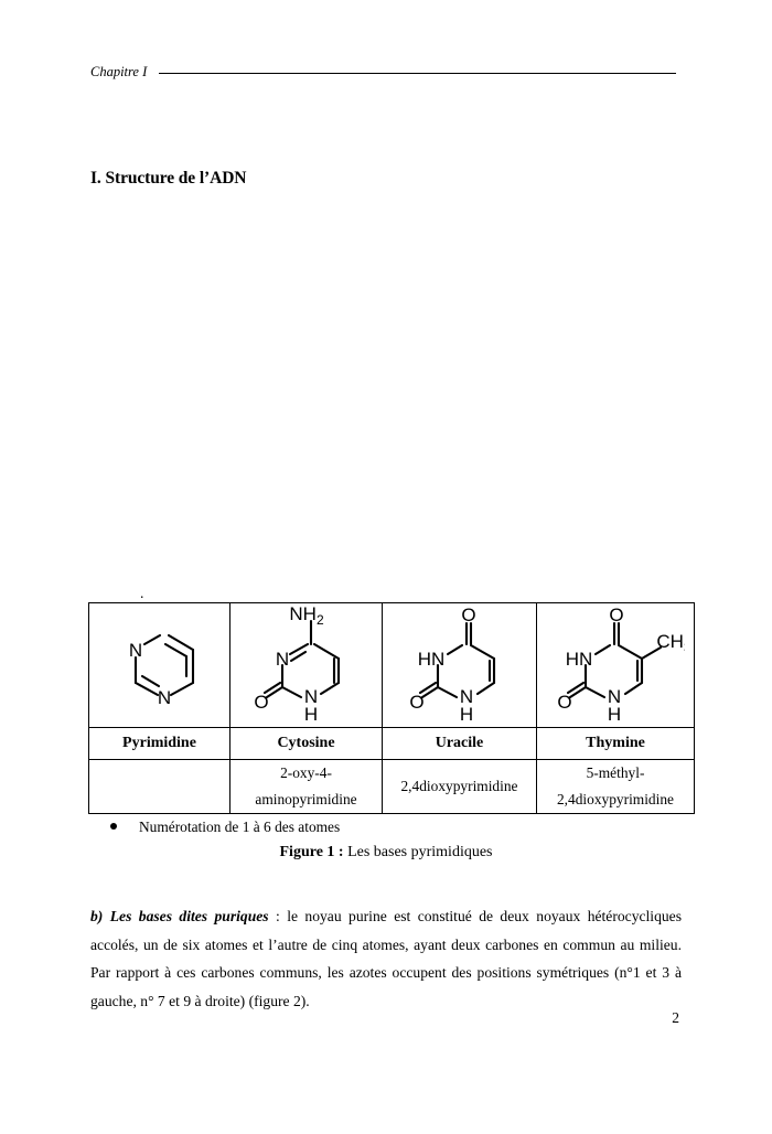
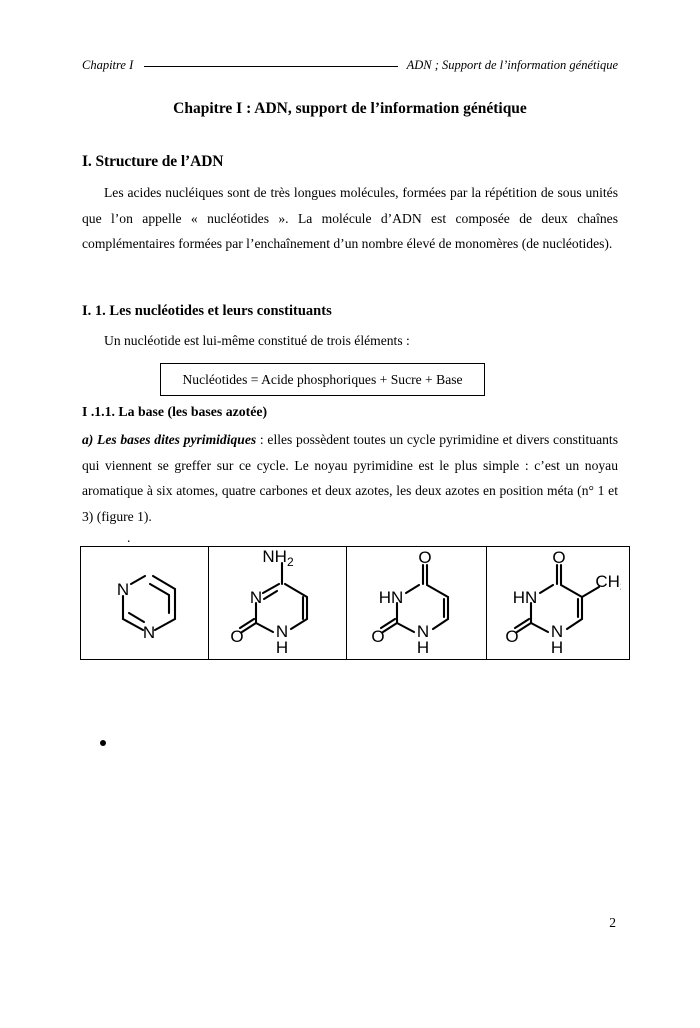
  Chapitre I
+ ADN ; Support de l’information génétique
+ Chapitre I : ADN, support de l’information génétique
  I. Structure de l’ADN
+ Les acides nucléiques sont de très longues molécules, formées par la répétition de sous unités que l’on appelle « nucléotides ». La molécule d’ADN est composée de deux chaînes complémentaires formées par l’enchaînement d’un nombre élevé de monomères (de nucléotides).
+ I. 1. Les nucléotides et leurs constituants
+ Un nucléotide est lui-même constitué de trois éléments :
+ Nucléotides = Acide phosphoriques + Sucre + Base
+ I .1.1. La base (les bases azotée)
+ a) Les bases dites pyrimidiques : elles possèdent toutes un cycle pyrimidine et divers constituants qui viennent se greffer sur ce cycle. Le noyau pyrimidine est le plus simple : c’est un noyau aromatique à six atomes, quatre carbones et deux azotes, les deux azotes en position méta (n° 1 et 3) (figure 1).
  .
  N N	NH2 N N H O	O HN N H O	O HN CH N H O
- Pyrimidine	Cytosine	Uracile	Thymine
- 	2-oxy-4- aminopyrimidine	2,4dioxypyrimidine	5-méthyl- 2,4dioxypyrimidine
- Numérotation de 1 à 6 des atomes
- Figure 1 : Les bases pyrimidiques
- b) Les bases dites puriques : le noyau purine est constitué de deux noyaux hétérocycliques accolés, un de six atomes et l’autre de cinq atomes, ayant deux carbones en commun au milieu. Par rapport à ces carbones communs, les azotes occupent des positions symétriques (n°1 et 3 à gauche, n° 7 et 9 à droite) (figure 2).
  2
